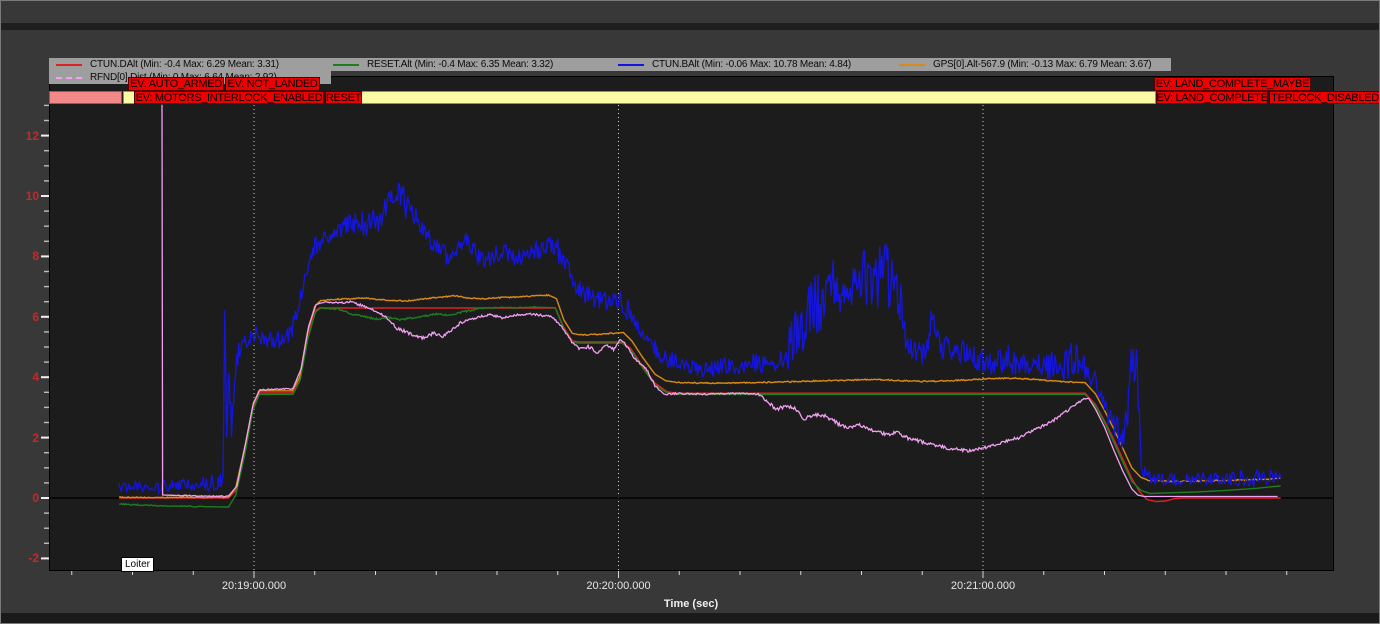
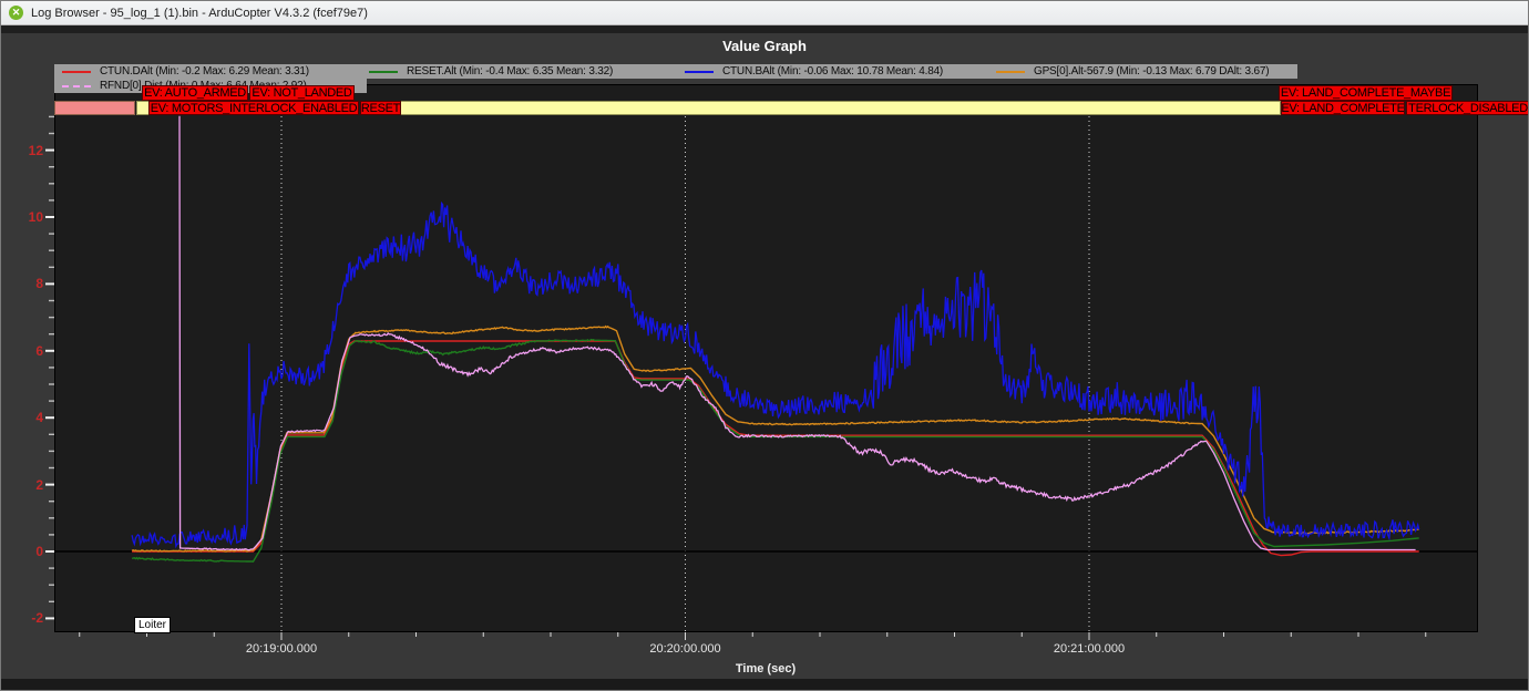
+ ✕
+ Log Browser - 95_log_1 (1).bin - ArduCopter V4.3.2 (fcef79e7)
+ Value Graph
- CTUN.DAlt (Min: -0.4 Max: 6.29 Mean: 3.31)
+ CTUN.DAlt (Min: -0.2 Max: 6.29 Mean: 3.31)
  RESET.Alt (Min: -0.4 Max: 6.35 Mean: 3.32)
  CTUN.BAlt (Min: -0.06 Max: 10.78 Mean: 4.84)
- GPS[0].Alt-567.9 (Min: -0.13 Max: 6.79 Mean: 3.67)
+ GPS[0].Alt-567.9 (Min: -0.13 Max: 6.79 DAlt: 3.67)
  EV: AUTO_ARMED
  EV: NOT_LANDED
  EV: LAND_COMPLETE_MAYBE
  EV: MOTORS_INTERLOCK_ENABLED
  RESET
  EV: LAND_COMPLETE
  TERLOCK_DISABLED
  12
  10
  8
  6
  4
  2
  0
  -2
  20:19:00.000
  20:20:00.000
  20:21:00.000
  Time (sec)
  Loiter
